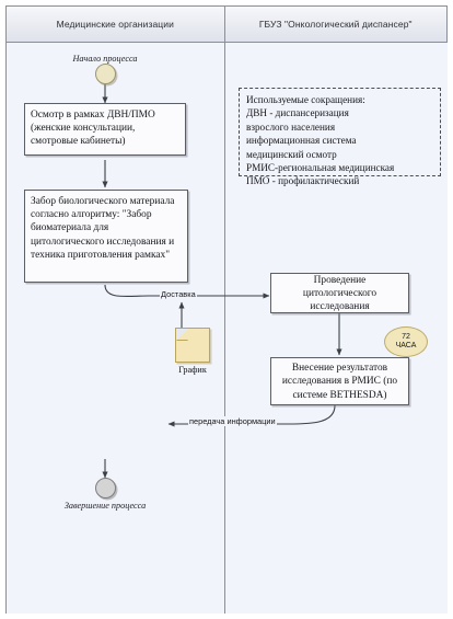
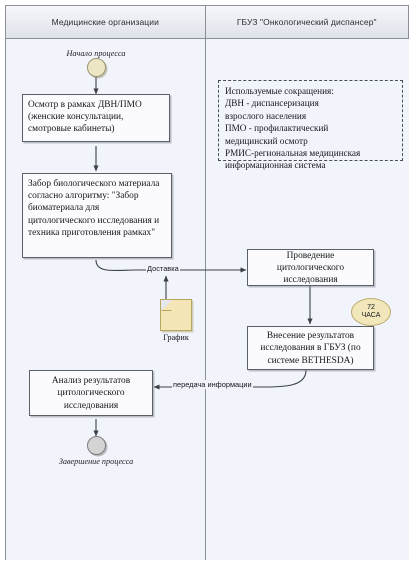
  Медицинские организации
  ГБУЗ "Онкологический диспансер"
  Начало процесса
  Осмотр в рамках ДВН/ПМО (женские консультации, смотровые кабинеты)
  Забор биологического материала согласно алгоритму: "Забор биоматериала для цитологического исследования и техника приготовления рамках"
  Используемые сокращения:
  ДВН - диспансеризация
  взрослого населения
- информационная система
+ ПМО - профилактический
  медицинский осмотр
  РМИС-региональная медицинская
- ПМО - профилактический
+ информационная система
  Доставка
  График
  Проведение цитологического исследования
- Внесение результатов исследования в РМИС (по системе BETHESDA)
+ Внесение результатов исследования в ГБУЗ (по системе BETHESDA)
  передача информации
+ Анализ результатов цитологического исследования
  Завершение процесса
